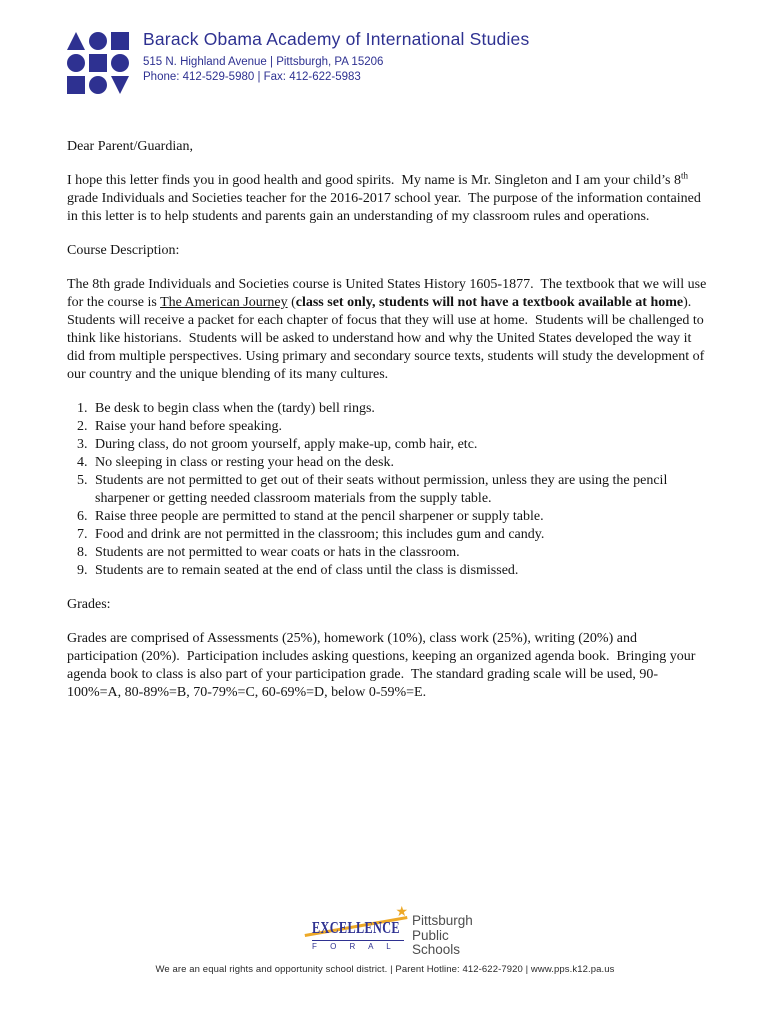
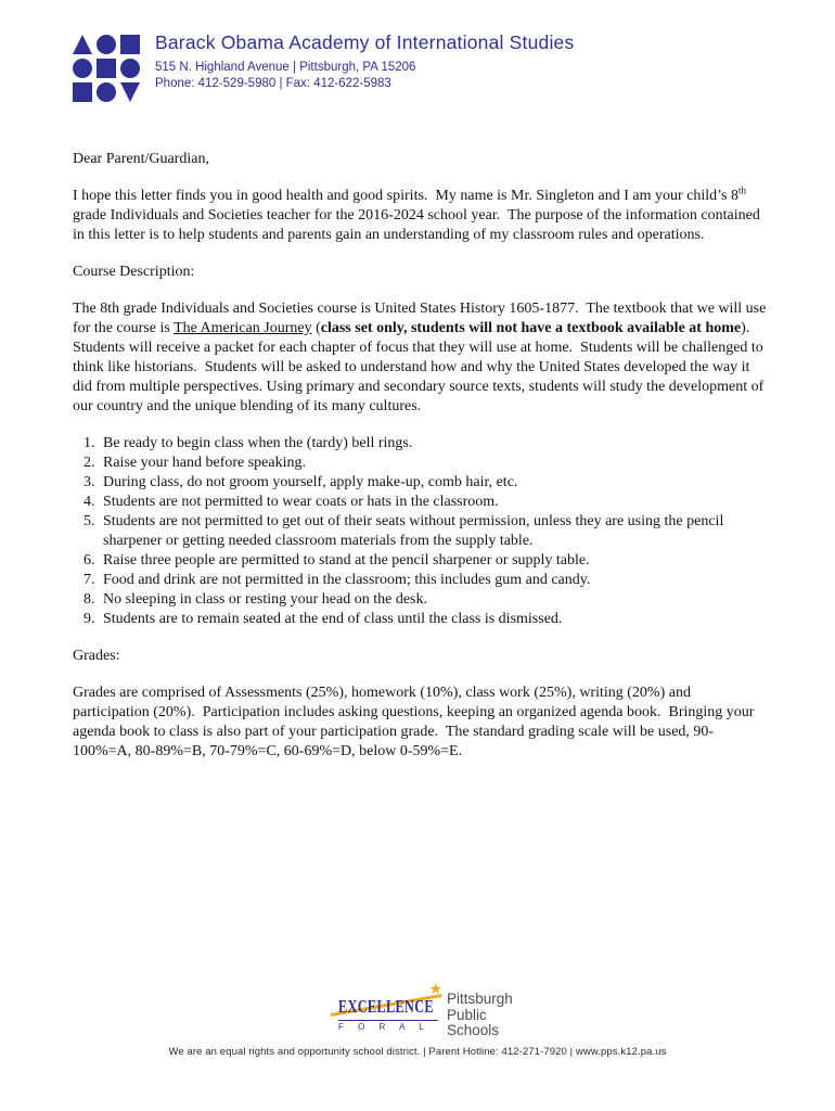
  Barack Obama Academy of International Studies
  515 N. Highland Avenue | Pittsburgh, PA 15206
  Phone: 412-529-5980 | Fax: 412-622-5983
  Dear Parent/Guardian,
- I hope this letter finds you in good health and good spirits. My name is Mr. Singleton and I am your child’s 8th grade Individuals and Societies teacher for the 2016-2017 school year. The purpose of the information contained in this letter is to help students and parents gain an understanding of my classroom rules and operations.
+ I hope this letter finds you in good health and good spirits. My name is Mr. Singleton and I am your child’s 8th grade Individuals and Societies teacher for the 2016-2024 school year. The purpose of the information contained in this letter is to help students and parents gain an understanding of my classroom rules and operations.
  Course Description:
  The 8th grade Individuals and Societies course is United States History 1605-1877. The textbook that we will use for the course is The American Journey (class set only, students will not have a textbook available at home). Students will receive a packet for each chapter of focus that they will use at home. Students will be challenged to think like historians. Students will be asked to understand how and why the United States developed the way it did from multiple perspectives. Using primary and secondary source texts, students will study the development of our country and the unique blending of its many cultures.
- Be desk to begin class when the (tardy) bell rings.
+ Be ready to begin class when the (tardy) bell rings.
  Raise your hand before speaking.
  During class, do not groom yourself, apply make-up, comb hair, etc.
- No sleeping in class or resting your head on the desk.
+ Students are not permitted to wear coats or hats in the classroom.
  Students are not permitted to get out of their seats without permission, unless they are using the pencil sharpener or getting needed classroom materials from the supply table.
  Raise three people are permitted to stand at the pencil sharpener or supply table.
  Food and drink are not permitted in the classroom; this includes gum and candy.
- Students are not permitted to wear coats or hats in the classroom.
+ No sleeping in class or resting your head on the desk.
  Students are to remain seated at the end of class until the class is dismissed.
  Grades:
  Grades are comprised of Assessments (25%), homework (10%), class work (25%), writing (20%) and participation (20%). Participation includes asking questions, keeping an organized agenda book. Bringing your agenda book to class is also part of your participation grade. The standard grading scale will be used, 90-100%=A, 80-89%=B, 70-79%=C, 60-69%=D, below 0-59%=E.
  ★
  EXCELLENCE
  F O R A L
  Pittsburgh
  Public
  Schools
- We are an equal rights and opportunity school district. | Parent Hotline: 412-622-7920 | www.pps.k12.pa.us
+ We are an equal rights and opportunity school district. | Parent Hotline: 412-271-7920 | www.pps.k12.pa.us
